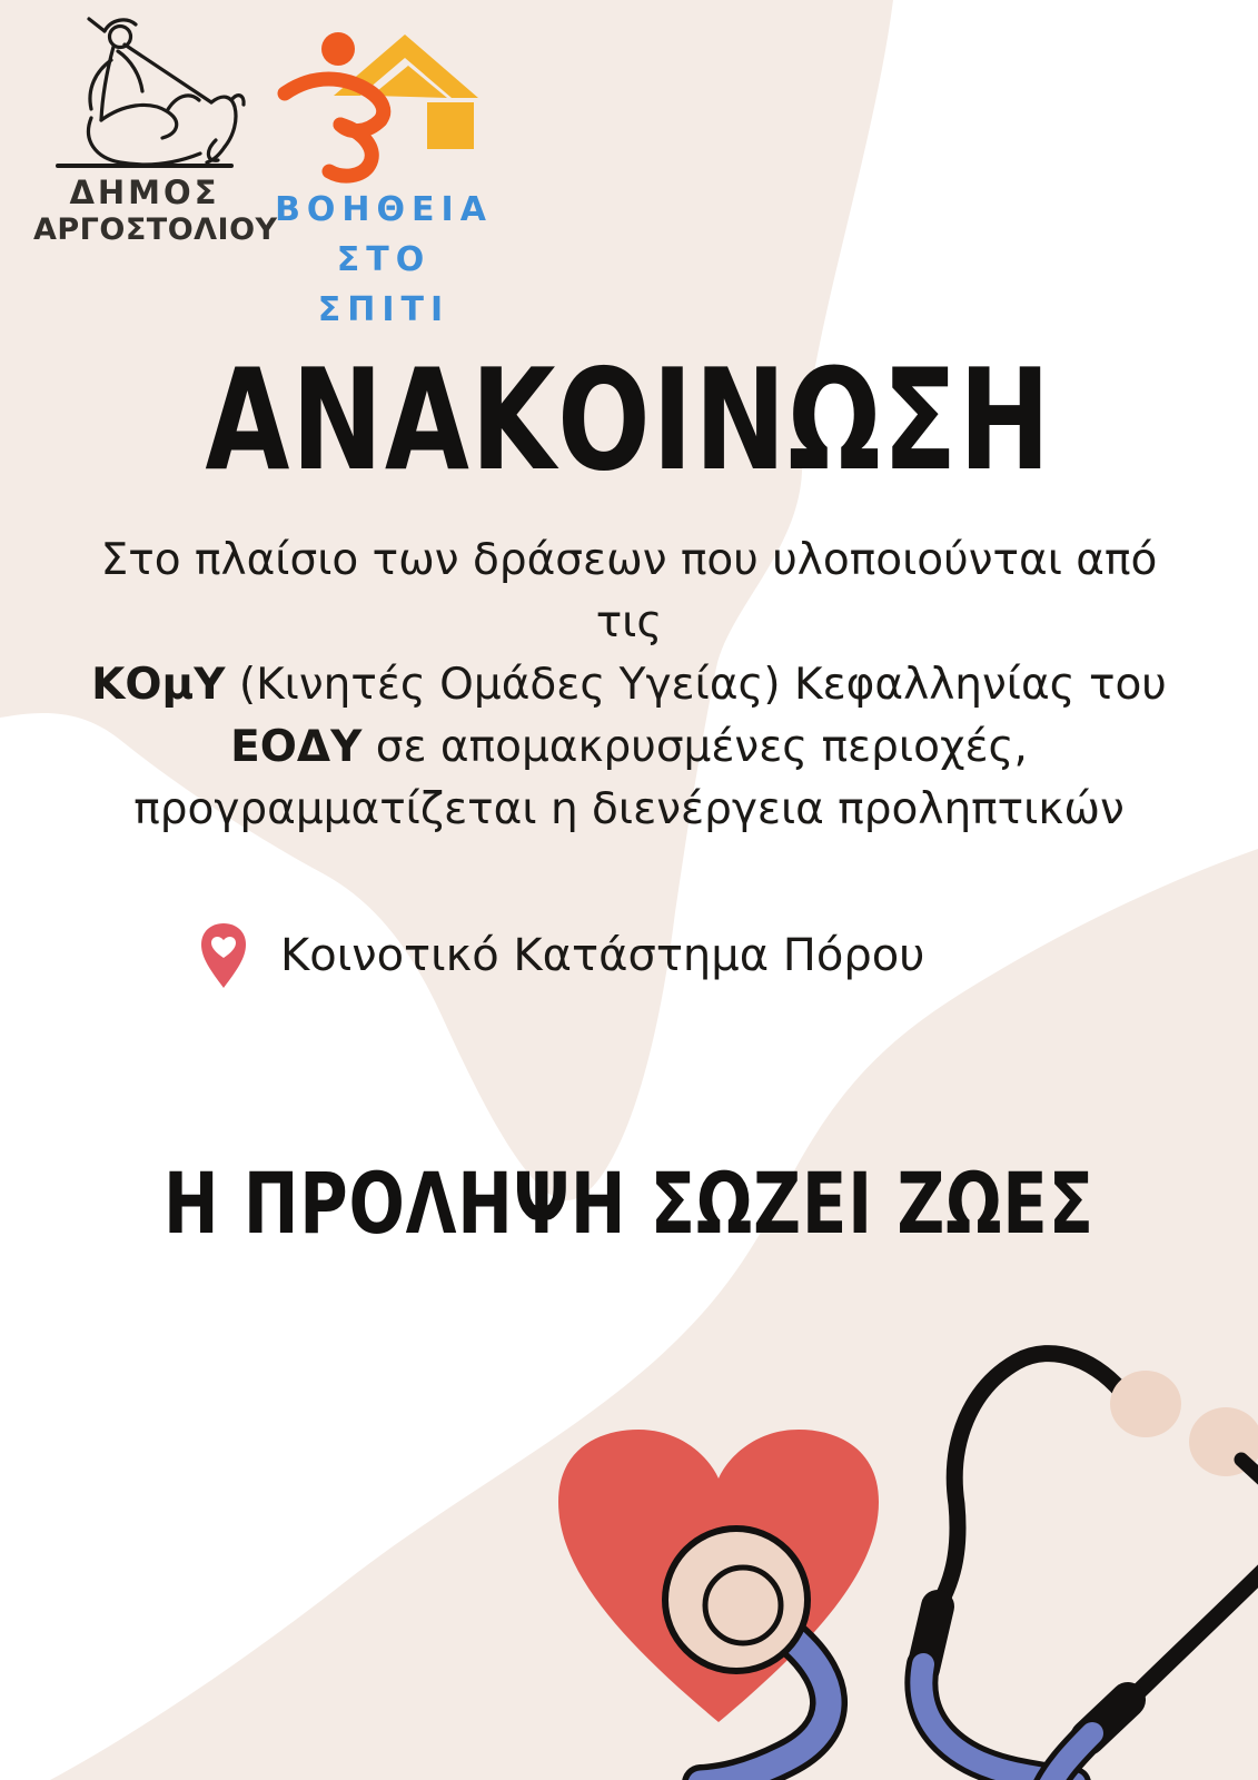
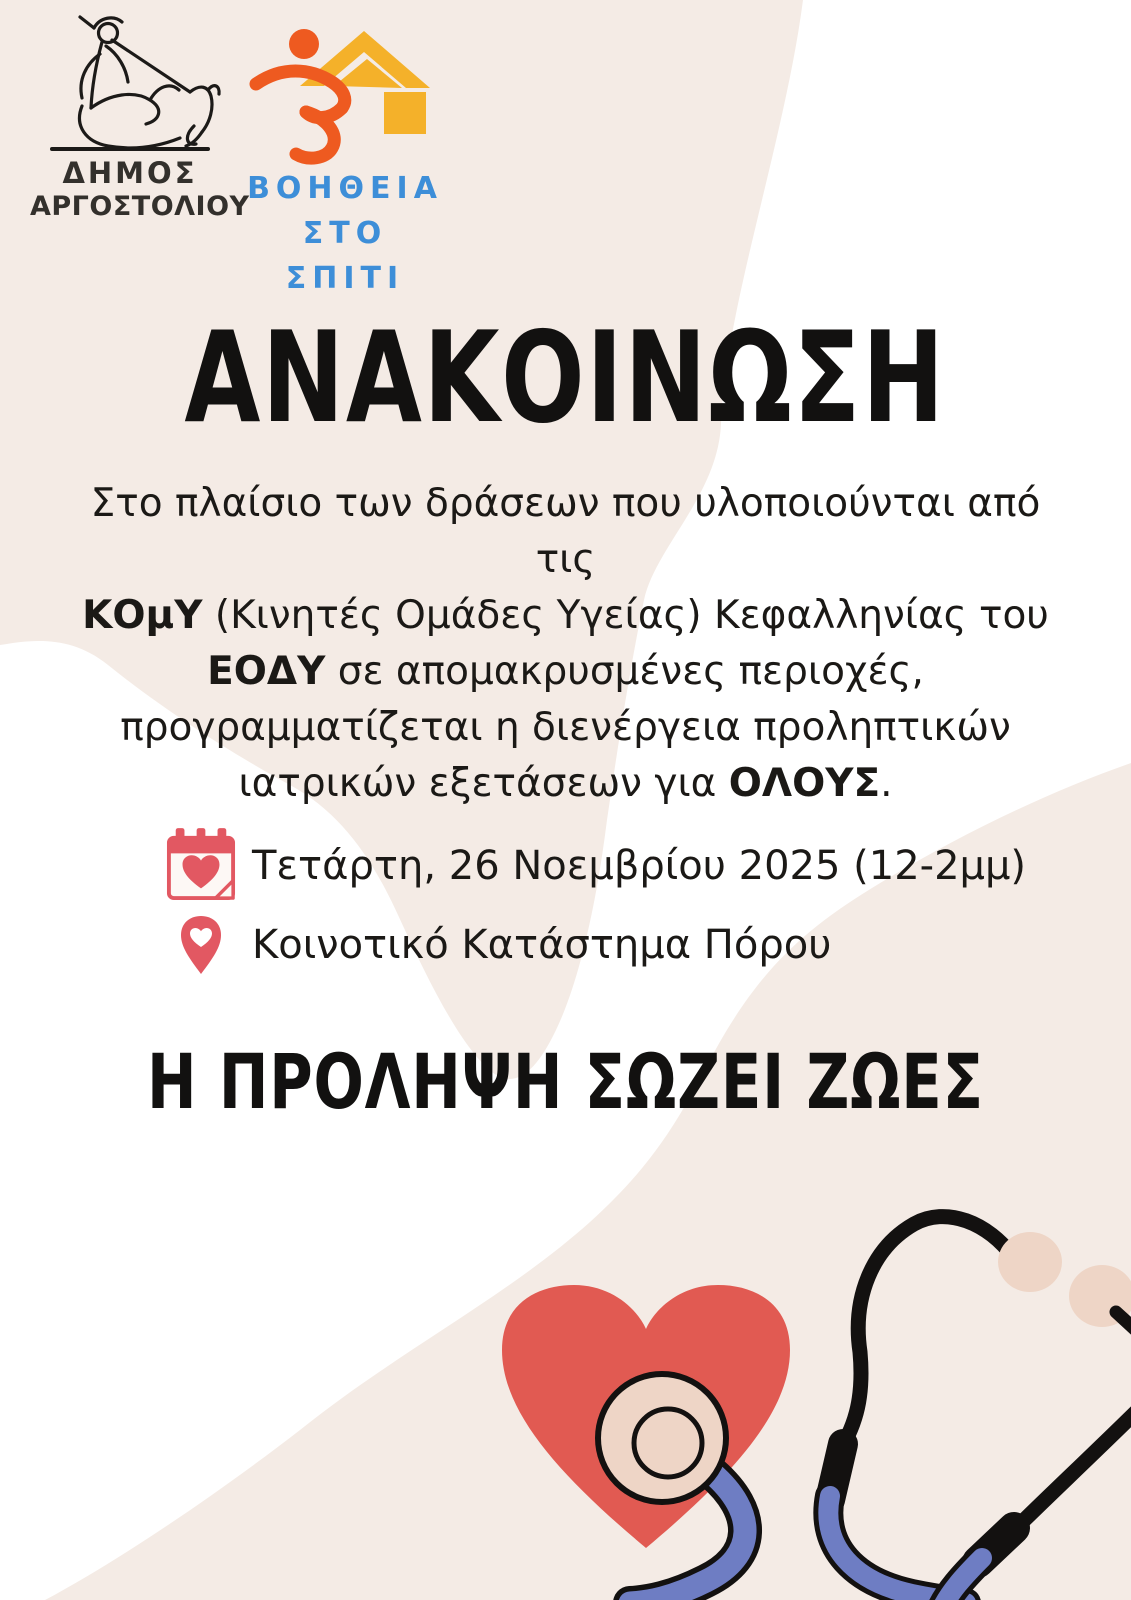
  ΔΗΜΟΣ
  ΑΡΓΟΣΤΟΛΙΟ
  ΒΟΗΘΕΙΑ
  ΣΤΟ ΣΠΙΤΙ
  ΑΝΑΚΟΙΝΩΣΗ
  Στο πλαίσιο των δράσεων που υλοποιούνται από τις
  ΚΟμΥ (Κινητές Ομάδες Υγείας) Κεφαλληνίας του
  ΕΟΔΥ σε απομακρυσμένες περιοχές,
  προγραμματίζεται η διενέργεια προληπτικών
+ ιατρικών εξετάσεων για ΟΛΟΥΣ.
+ Τετάρτη, 26 Νοεμβρίου 2025 (12-2μμ)
  Κοινοτικό Κατάστημα Πόρου
  Η ΠΡΟΛΗΨΗ ΣΩΖΕΙ ΖΩΕΣ
